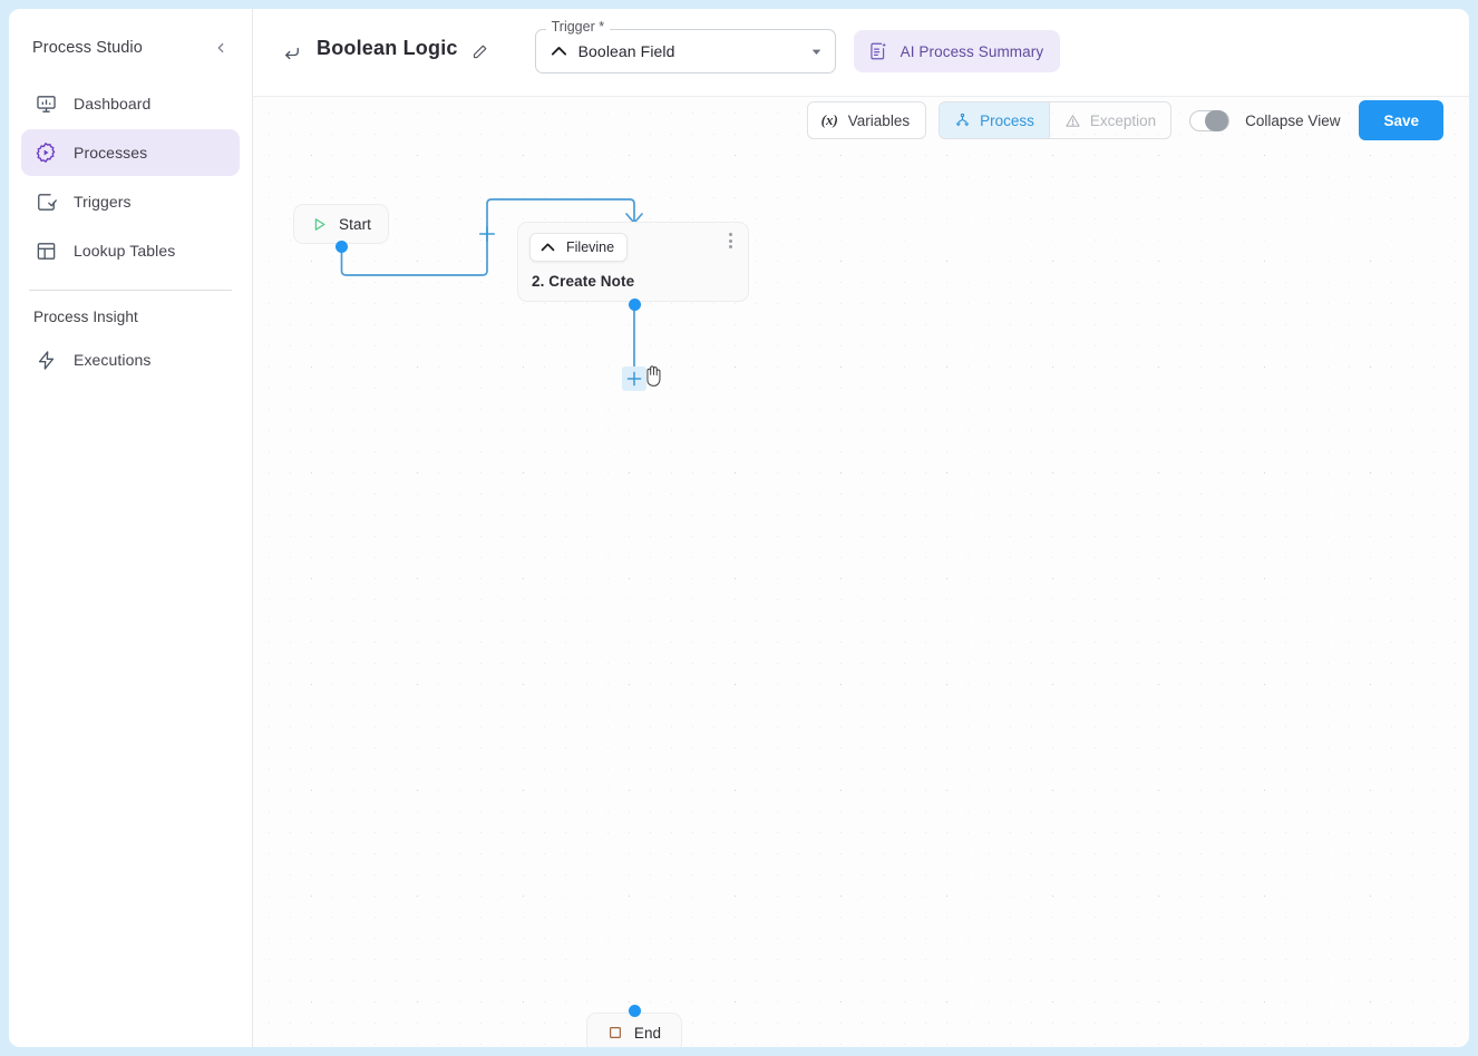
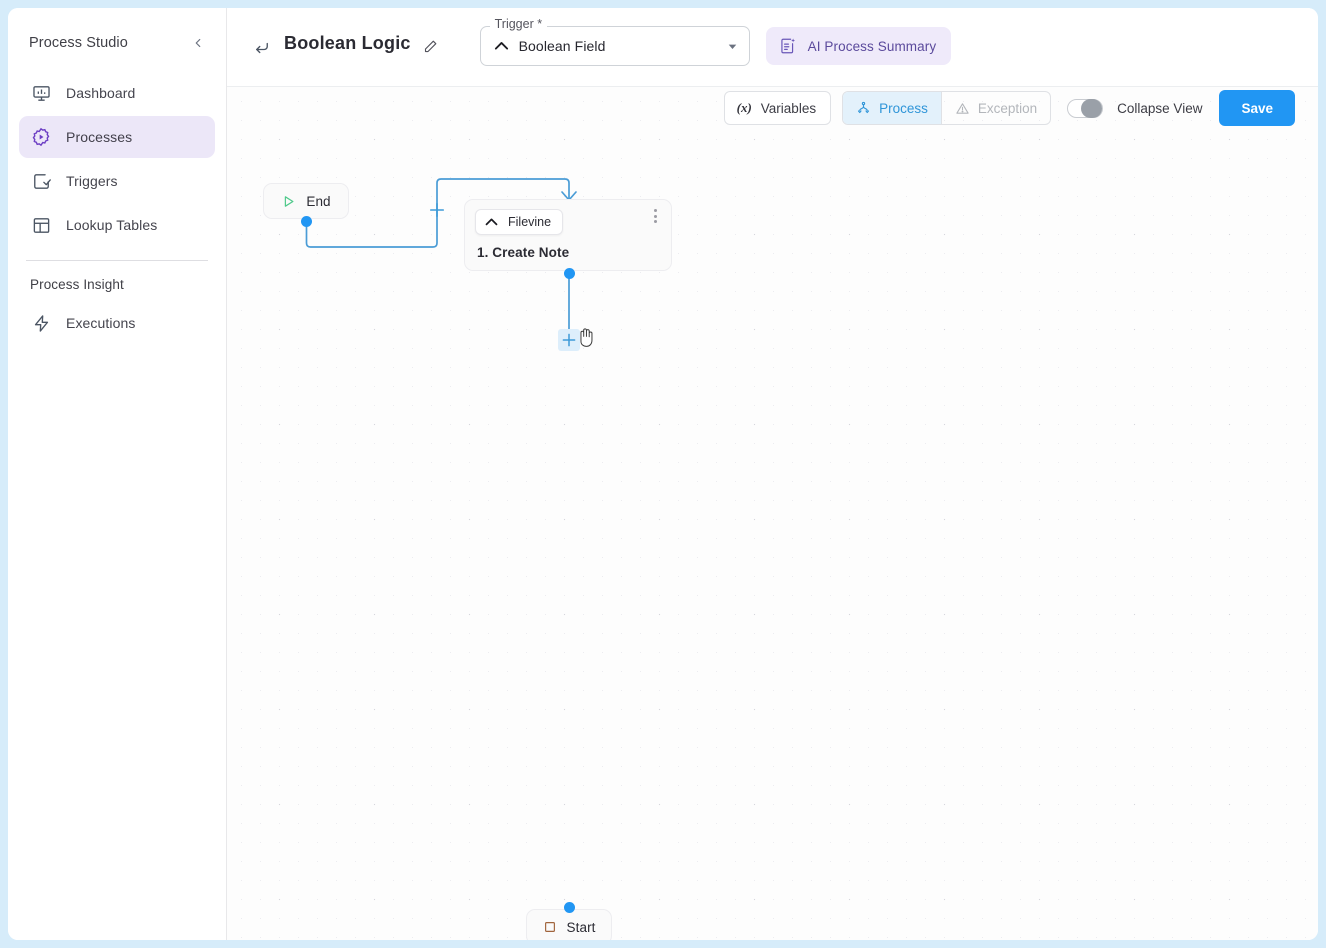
  Process Studio
  Dashboard
  Processes
  Triggers
  Lookup Tables
  Process Insight
  Executions
  Boolean Logic
  Trigger *
  Boolean Field
  AI Process Summary
  (x)
  Variables
  Process
  Exception
  Collapse View
  Save
- Start
+ End
  Filevine
- 2. Create Note
+ 1. Create Note
- End
+ Start
